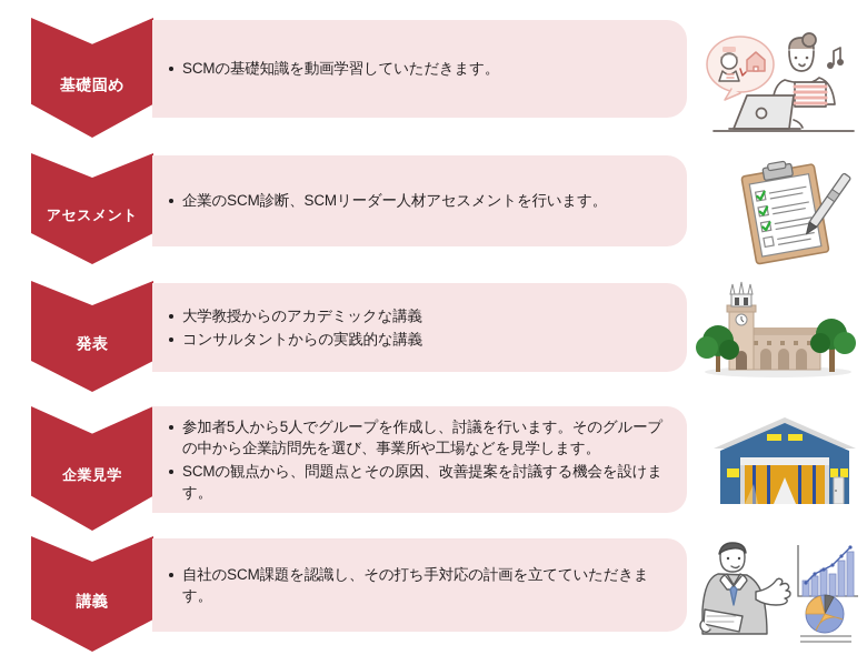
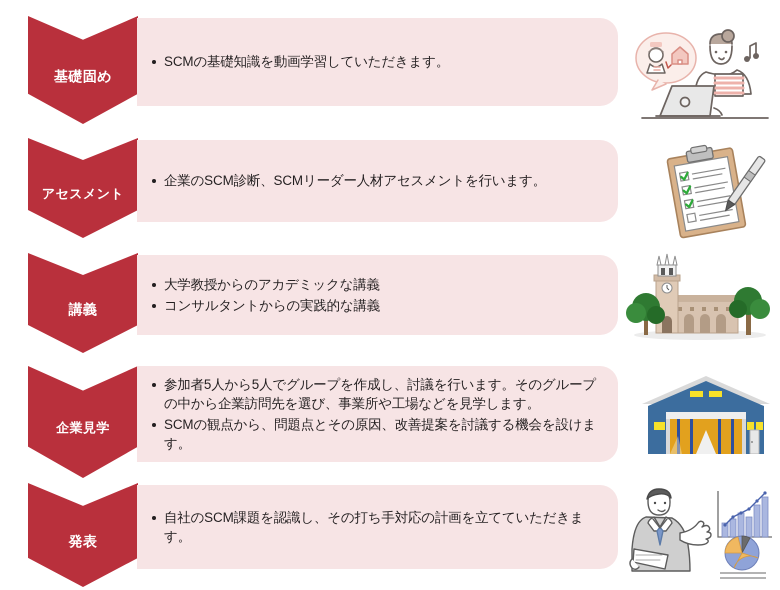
  基礎固め
  SCMの基礎知識を動画学習していただきます。
  アセスメント
  企業のSCM診断、SCMリーダー人材アセスメントを行います。
- 発表
+ 講義
  大学教授からのアカデミックな講義
  コンサルタントからの実践的な講義
  企業見学
  参加者5人から5人でグループを作成し、討議を行います。そのグループの中から企業訪問先を選び、事業所や工場などを見学します。
  SCMの観点から、問題点とその原因、改善提案を討議する機会を設けます。
- 講義
+ 発表
  自社のSCM課題を認識し、その打ち手対応の計画を立てていただきます。
